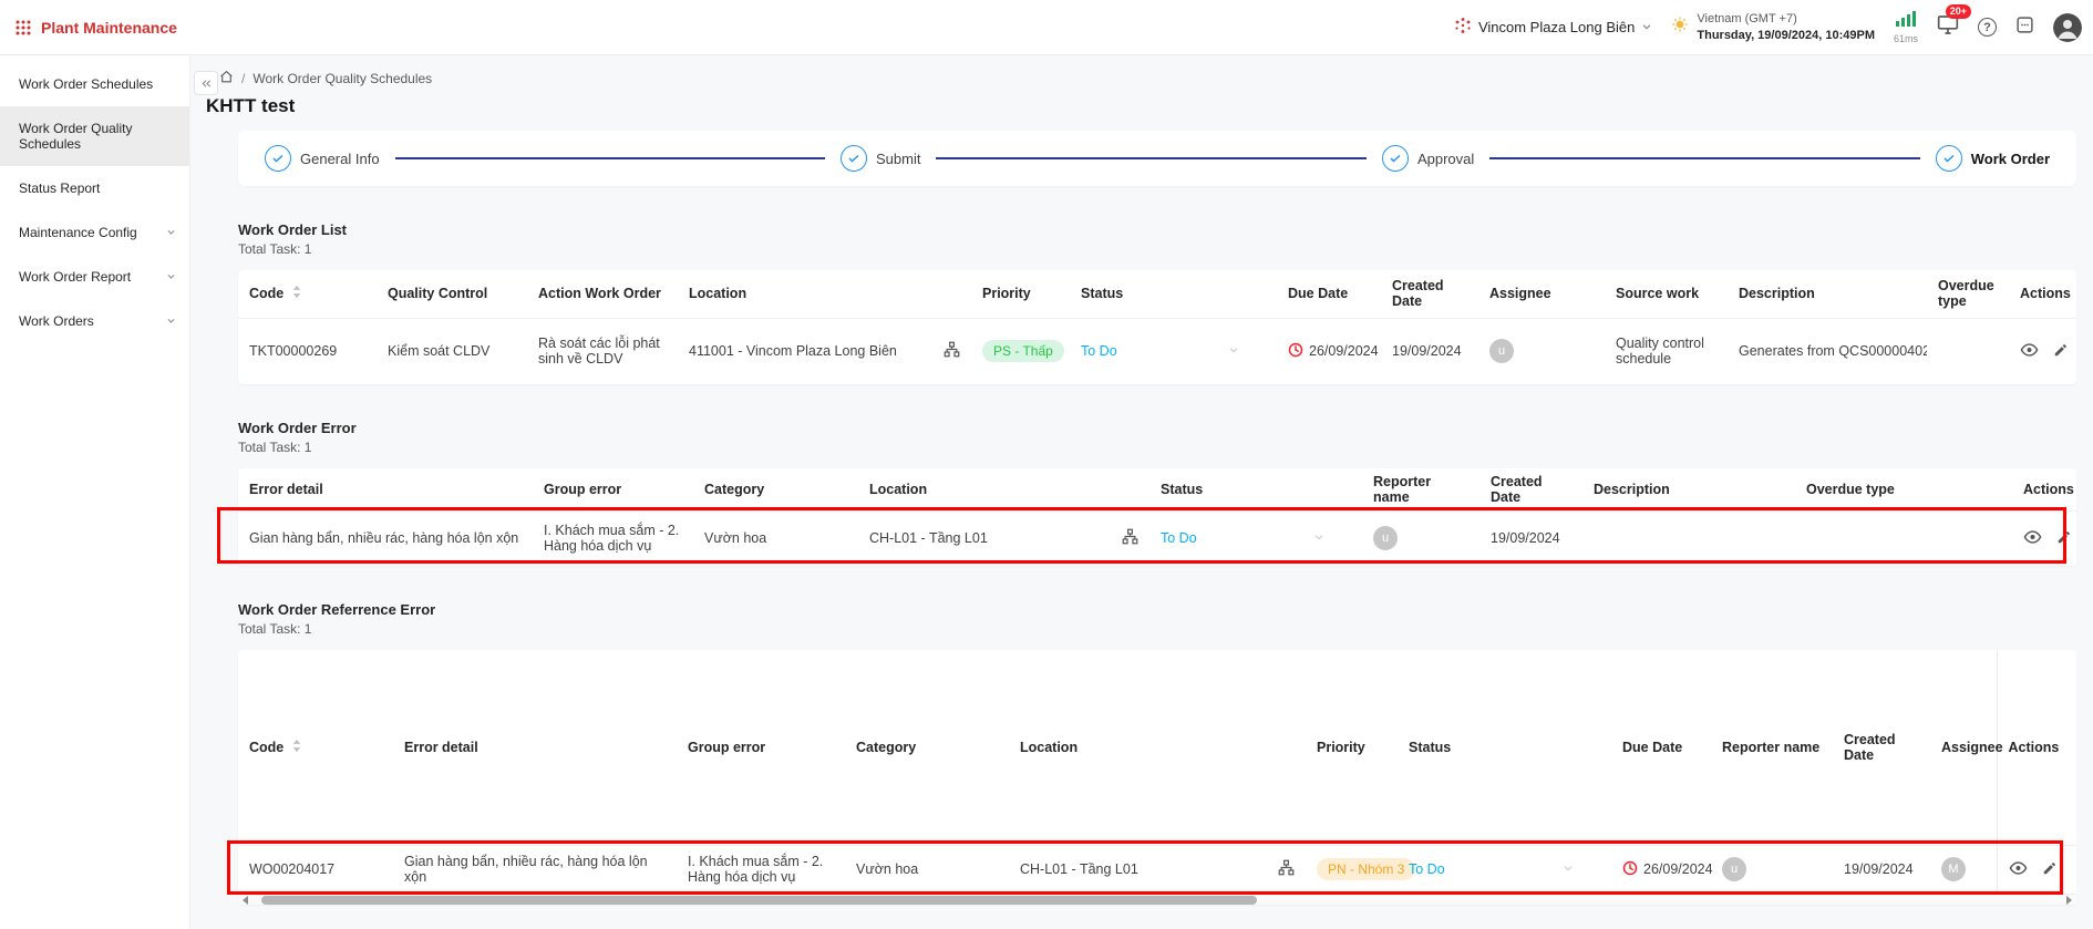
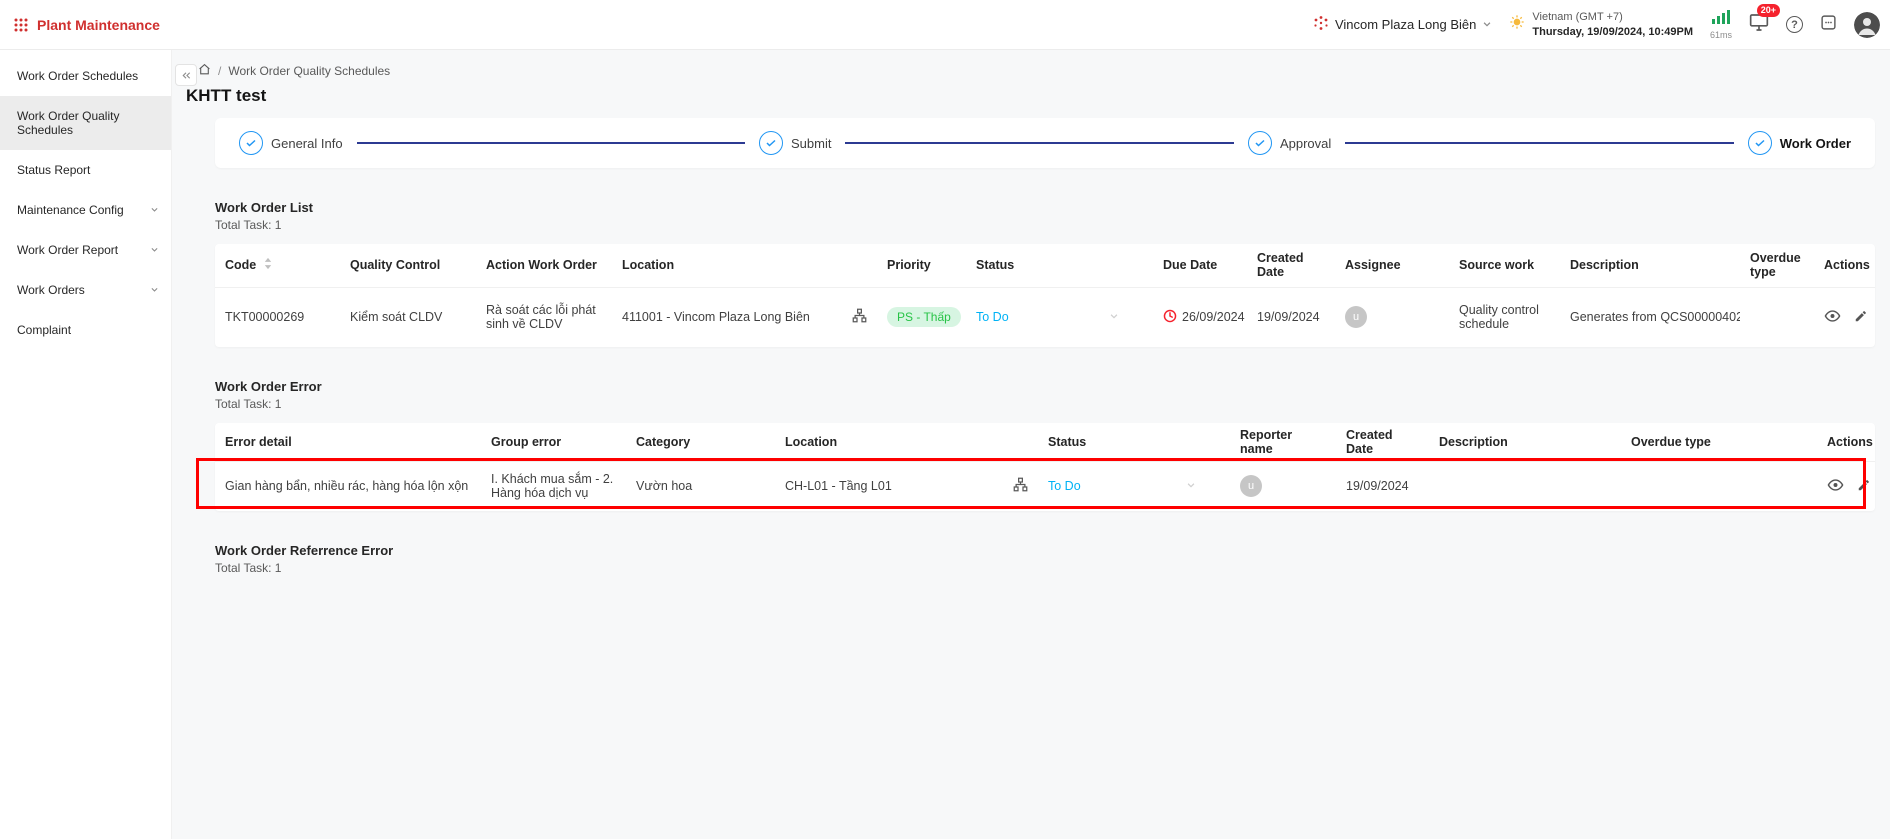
  Plant Maintenance
  Vincom Plaza Long Biên
  Vietnam (GMT +7)
  Thursday, 19/09/2024, 10:49PM
  61ms
  20+
  ?
  Work Order Schedules
  Work Order Quality Schedules
  Status Report
  Maintenance Config
  Work Order Report
  Work Orders
+ Complaint
  /
  Work Order Quality Schedules
  KHTT test
  General Info
  Submit
  Approval
  Work Order
  Work Order List
  Total Task: 1
  Code	Quality Control	Action Work Order	Location	Priority	Status	Due Date	Created Date	Assignee	Source work	Description	Overdue type	Actions
  TKT00000269	Kiểm soát CLDV	Rà soát các lỗi phát sinh về CLDV	411001 - Vincom Plaza Long Biên	PS - Thấp	To Do	26/09/2024	19/09/2024	u	Quality control schedule	Generates from QCS00000402
  Work Order Error
  Total Task: 1
  Error detail	Group error	Category	Location	Status	Reporter name	Created Date	Description	Overdue type	Actions
  Gian hàng bẩn, nhiều rác, hàng hóa lộn xộn	I. Khách mua sắm - 2. Hàng hóa dịch vụ	Vườn hoa	CH-L01 - Tầng L01	To Do	u	19/09/2024
  Work Order Referrence Error
  Total Task: 1
- Code	Error detail	Group error	Category	Location	Priority	Status	Due Date	Reporter name	Created Date	Assignee	Actions
- WO00204017	Gian hàng bẩn, nhiều rác, hàng hóa lộn xộn	I. Khách mua sắm - 2. Hàng hóa dịch vụ	Vườn hoa	CH-L01 - Tầng L01	PN - Nhóm 3	To Do	26/09/2024	u	19/09/2024	M
